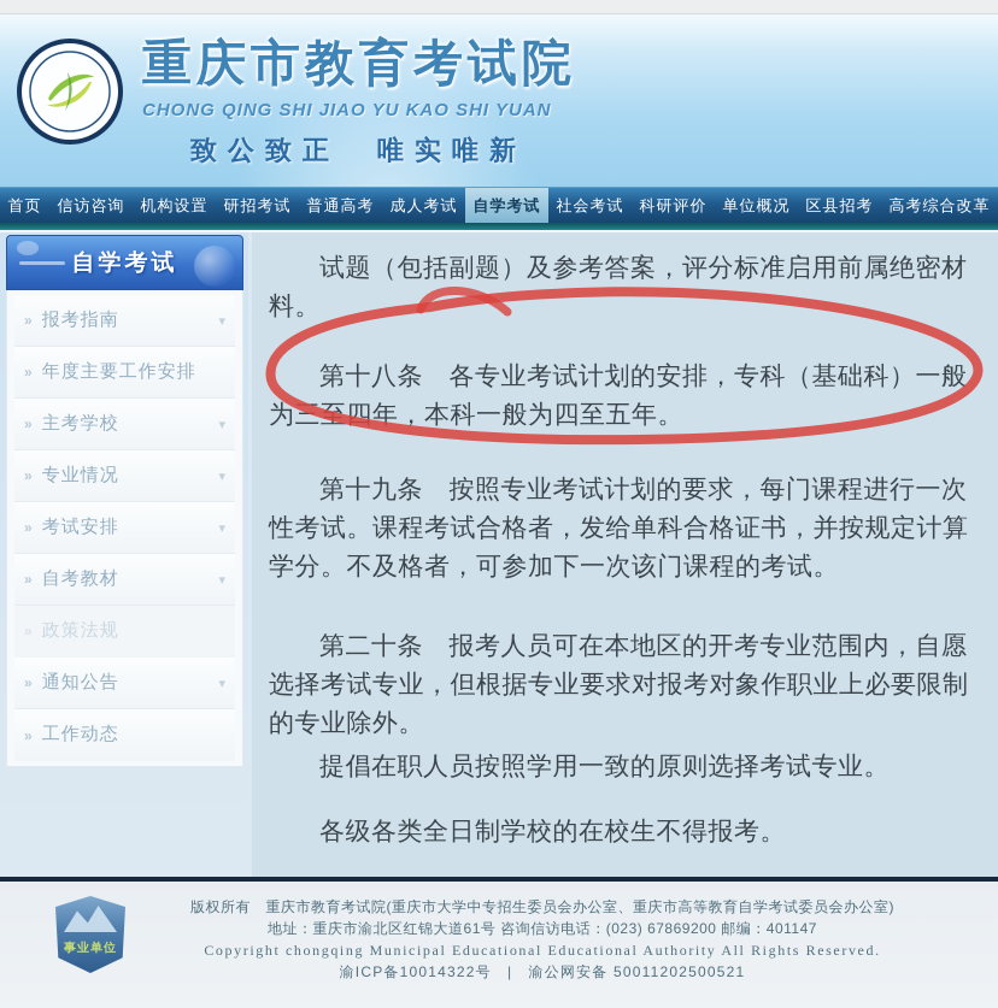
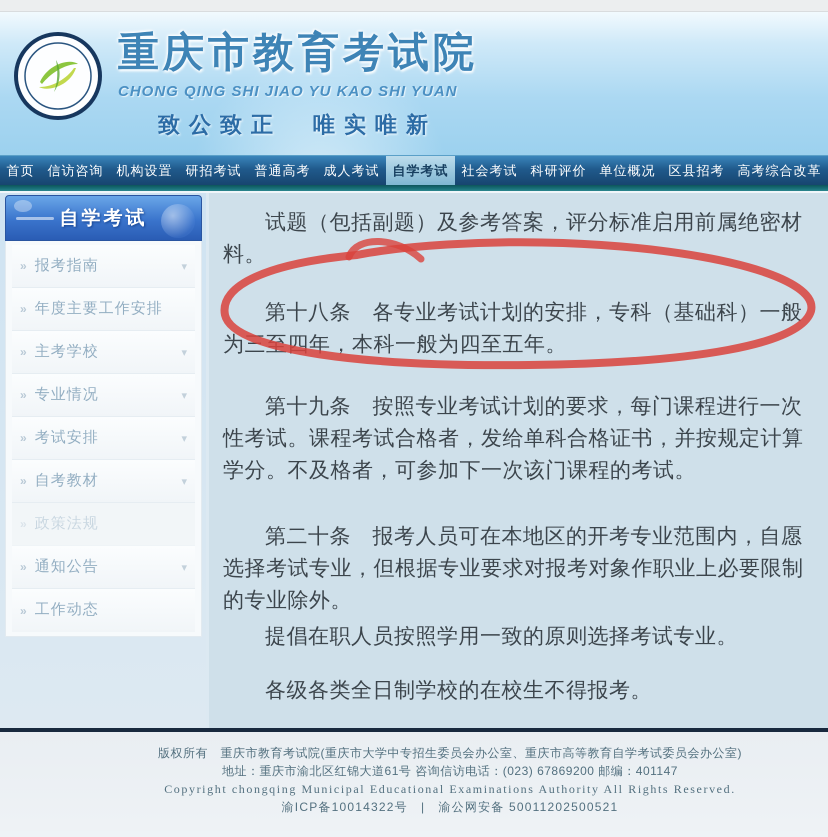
  重庆市教育考试院
  CHONG QING SHI JIAO YU KAO SHI YUAN
  致公致正 唯实唯新
  首页
  信访咨询
  机构设置
  研招考试
  普通高考
  成人考试
  自学考试
  社会考试
  科研评价
  单位概况
  区县招考
  高考综合改革
  自学考试
  »
  报考指南
  ▾
  »
  年度主要工作安排
  »
  主考学校
  ▾
  »
  专业情况
  ▾
  »
  考试安排
  ▾
  »
  自考教材
  ▾
  »
  政策法规
  »
  通知公告
  ▾
  »
  工作动态
  试题（包括副题）及参考答案，评分标准启用前属绝密材料。
  第十八条 各专业考试计划的安排，专科（基础科）一般为三至四年，本科一般为四至五年。
  第十九条 按照专业考试计划的要求，每门课程进行一次性考试。课程考试合格者，发给单科合格证书，并按规定计算学分。不及格者，可参加下一次该门课程的考试。
  第二十条 报考人员可在本地区的开考专业范围内，自愿选择考试专业，但根据专业要求对报考对象作职业上必要限制的专业除外。
  提倡在职人员按照学用一致的原则选择考试专业。
  各级各类全日制学校的在校生不得报考。
- 事业单位
  版权所有 重庆市教育考试院(重庆市大学中专招生委员会办公室、重庆市高等教育自学考试委员会办公室)
  地址：重庆市渝北区红锦大道61号 咨询信访电话：(023) 67869200 邮编：401147
- Copyright chongqing Municipal Educational Educational Authority All Rights Reserved.
+ Copyright chongqing Municipal Educational Examinations Authority All Rights Reserved.
  渝ICP备10014322号 | 渝公网安备 50011202500521
